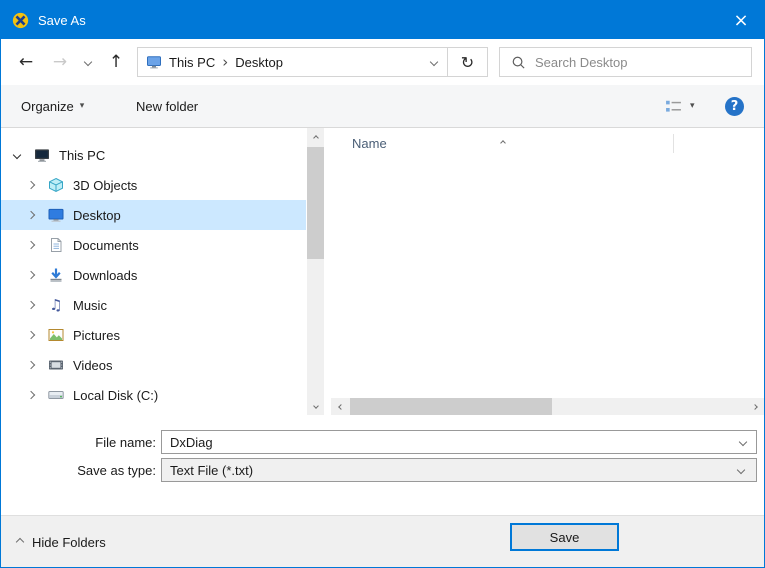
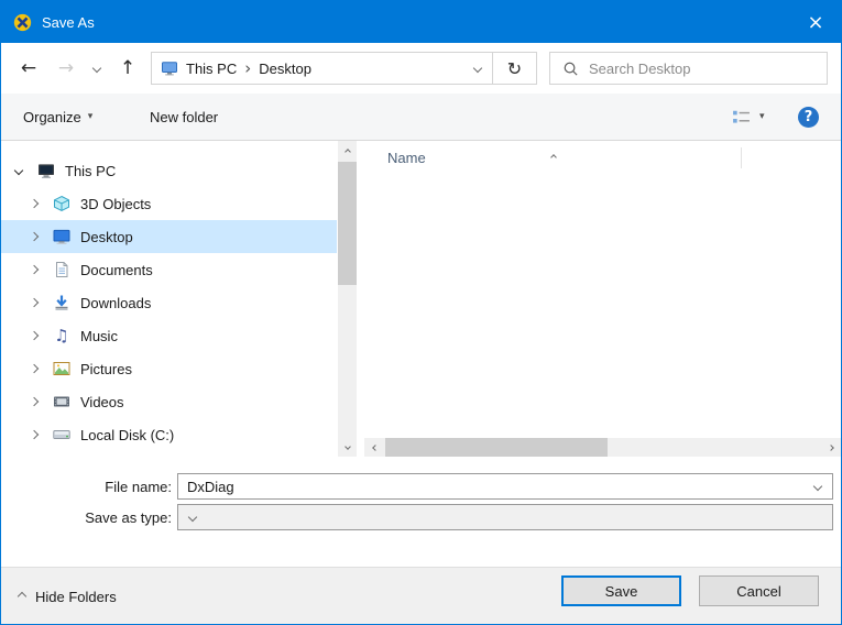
  Save As
  ×
  ←
  →
  ↑
  This PC
  ›
  Desktop
  ↻
  Search Desktop
  Organize
  ▾
  New folder
  ▾
  ?
  This PC
  3D Objects
  Desktop
  Documents
  Downloads
  ♫
  Music
  Pictures
  Videos
  Local Disk (C:)
  Name
  File name:
  DxDiag
  Save as type:
- Text File (*.txt)
  Hide Folders
  Save
+ Cancel
